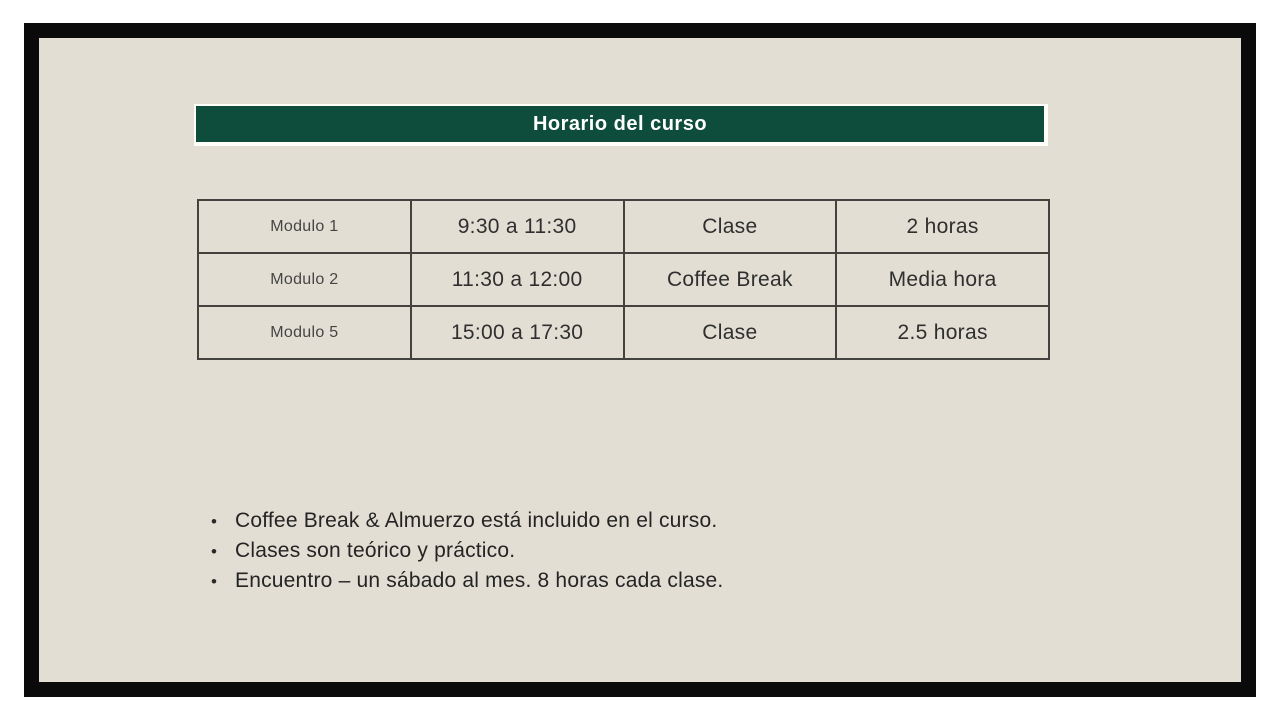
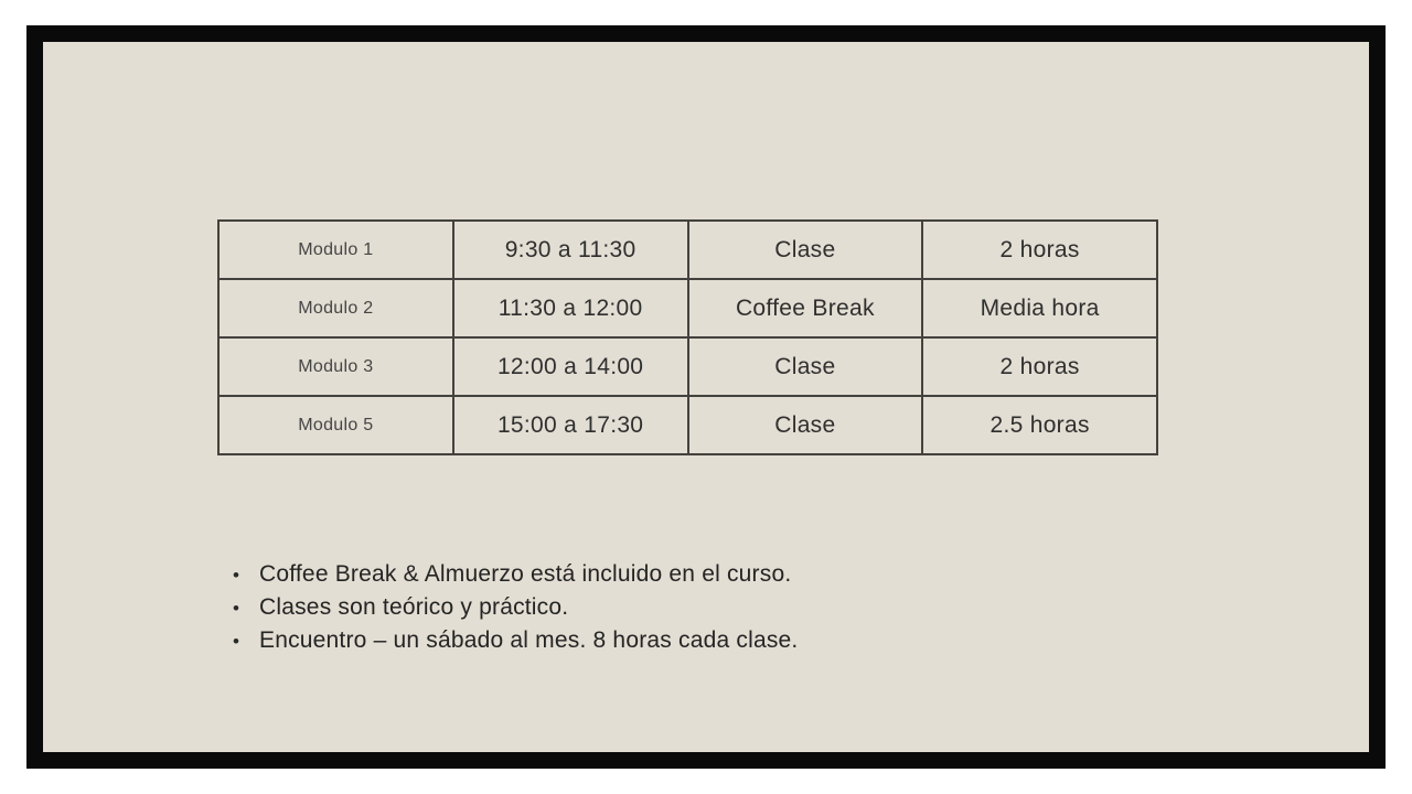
- Horario del curso
  Modulo 1	9:30 a 11:30	Clase	2 horas
  Modulo 2	11:30 a 12:00	Coffee Break	Media hora
+ Modulo 3	12:00 a 14:00	Clase	2 horas
  Modulo 5	15:00 a 17:30	Clase	2.5 horas
  •
  Coffee Break & Almuerzo está incluido en el curso.
  •
  Clases son teórico y práctico.
  •
  Encuentro – un sábado al mes. 8 horas cada clase.
